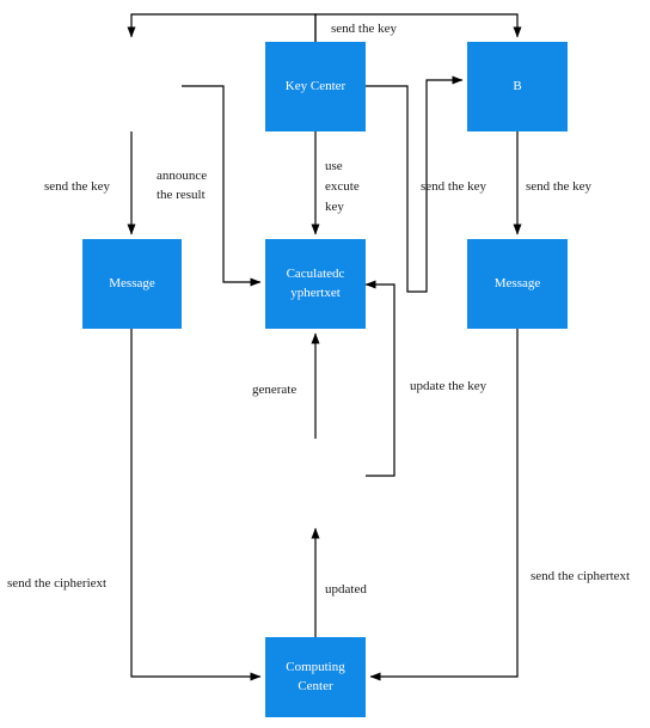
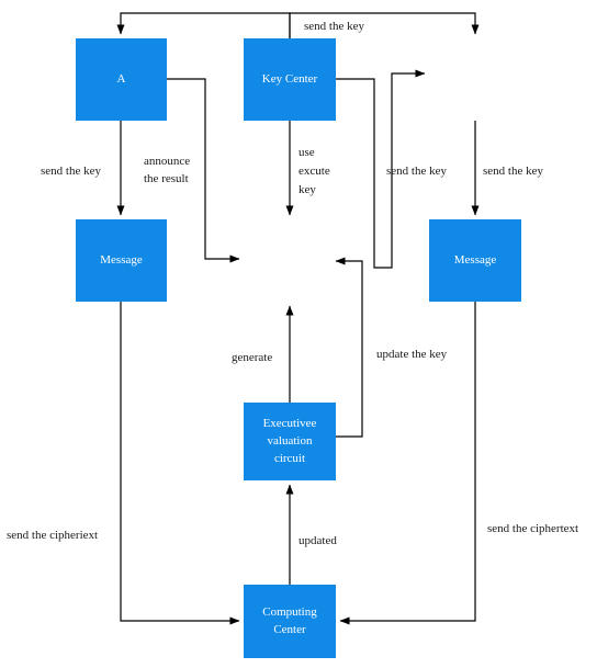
+ A
  Key Center
- B
  Message
- Caculatedc
- yphertxet
  Message
+ Executivee
+ valuation
+ circuit
  Computing
  Center
  send the key
  send the key
  announce
  the result
  use
  excute
  key
  send the key
  send the key
  generate
  update the key
  updated
  send the cipheriext
  send the ciphertext
